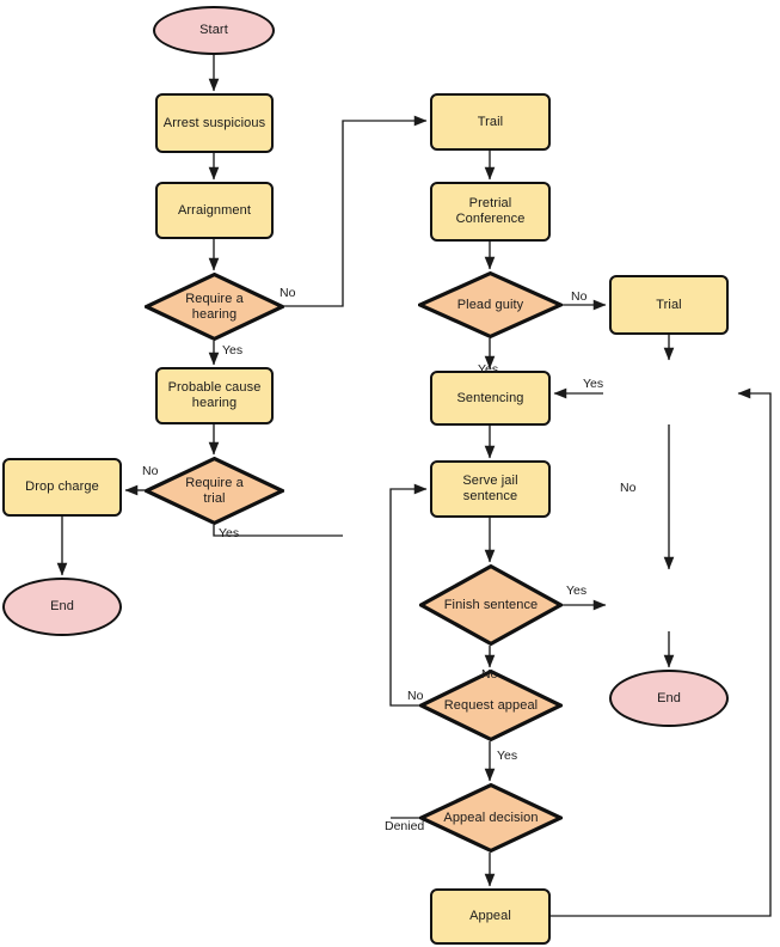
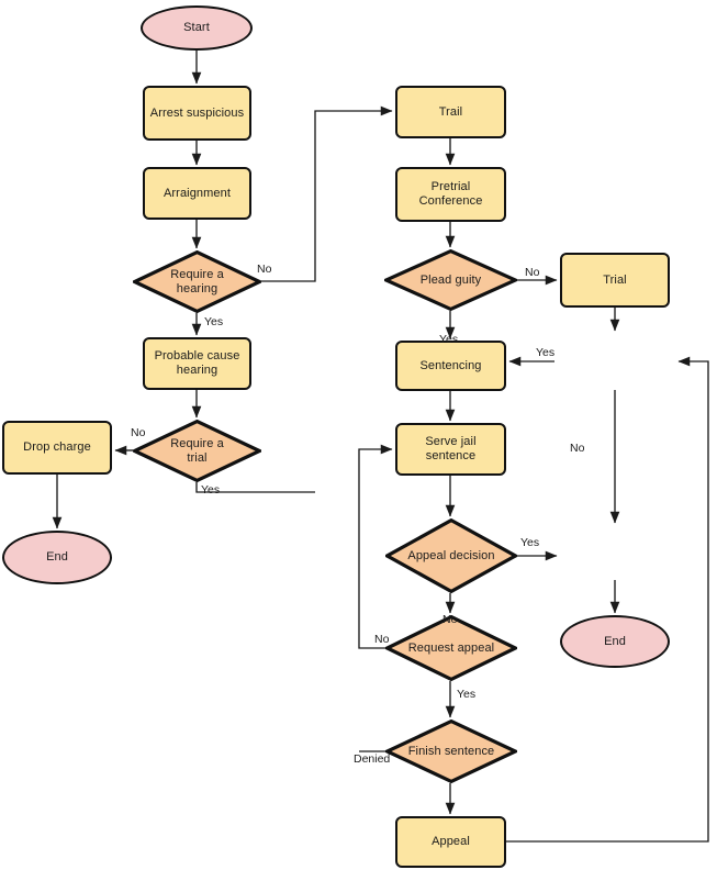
  Start
  Arrest suspicious
  Arraignment
  Require a
  hearing
  Probable cause
  hearing
  Require a
  trial
  Drop charge
  End
  Trail
  Pretrial
  Conference
  Plead guity
  Trial
  Sentencing
  Serve jail
  sentence
- Finish sentence
+ Appeal decision
  End
  Request appeal
- Appeal decision
+ Finish sentence
  Appeal
  No
  Yes
  No
  Yes
  No
  Yes
  Yes
  No
  Yes
  No
  No
  Yes
  Denied
